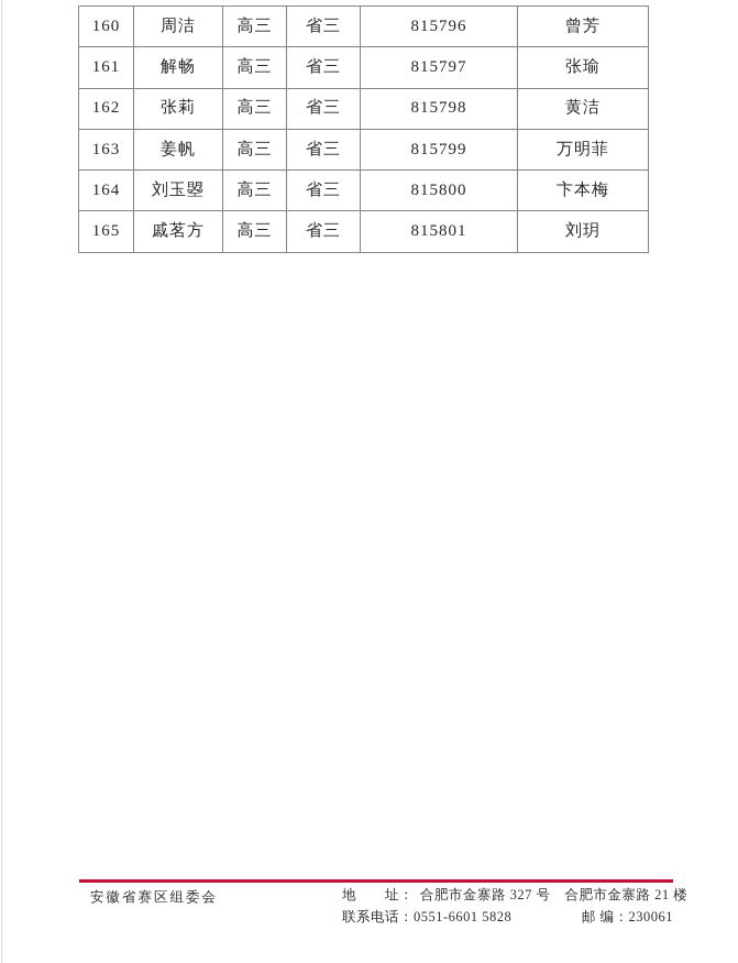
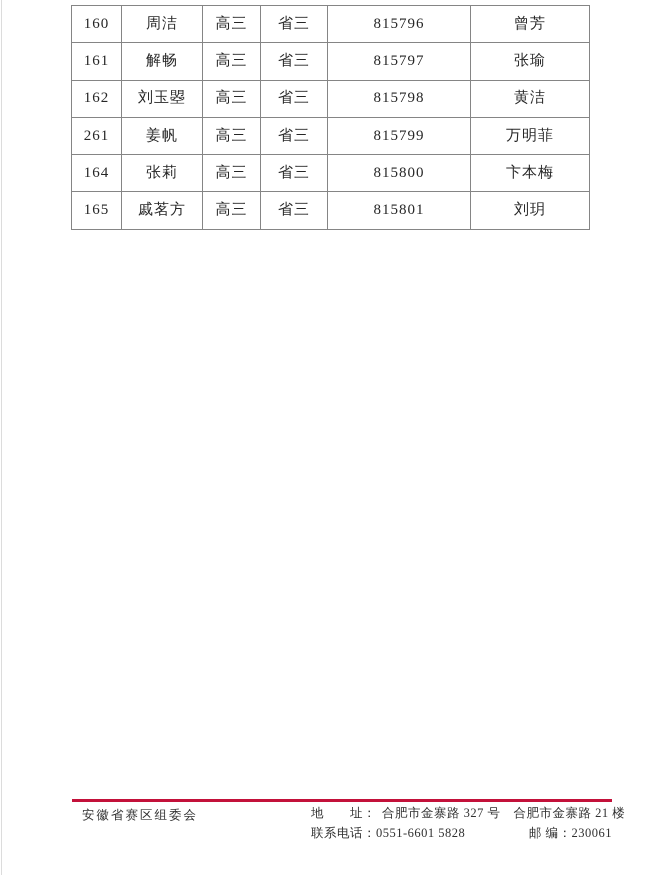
  160	周洁	高三	省三	815796	曾芳
  161	解畅	高三	省三	815797	张瑜
- 162	张莉	高三	省三	815798	黄洁
+ 162	刘玉曌	高三	省三	815798	黄洁
- 163	姜帆	高三	省三	815799	万明菲
+ 261	姜帆	高三	省三	815799	万明菲
- 164	刘玉曌	高三	省三	815800	卞本梅
+ 164	张莉	高三	省三	815800	卞本梅
  165	戚茗方	高三	省三	815801	刘玥
  安徽省赛区组委会
  地 址： 合肥市金寨路 327 号 合肥市金寨路 21 楼
  联系电话：0551-6601 5828
  邮 编：230061
